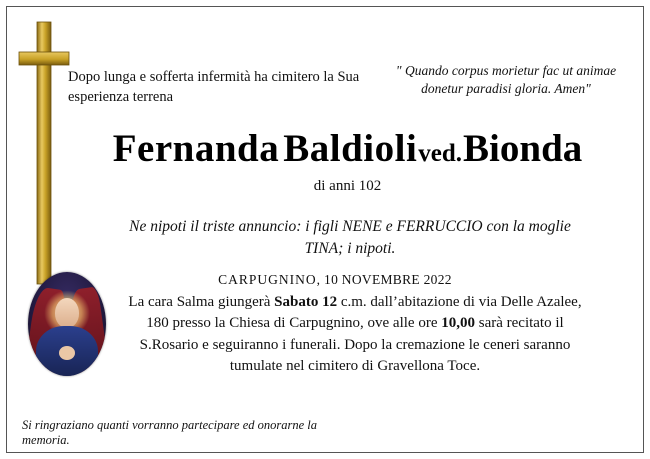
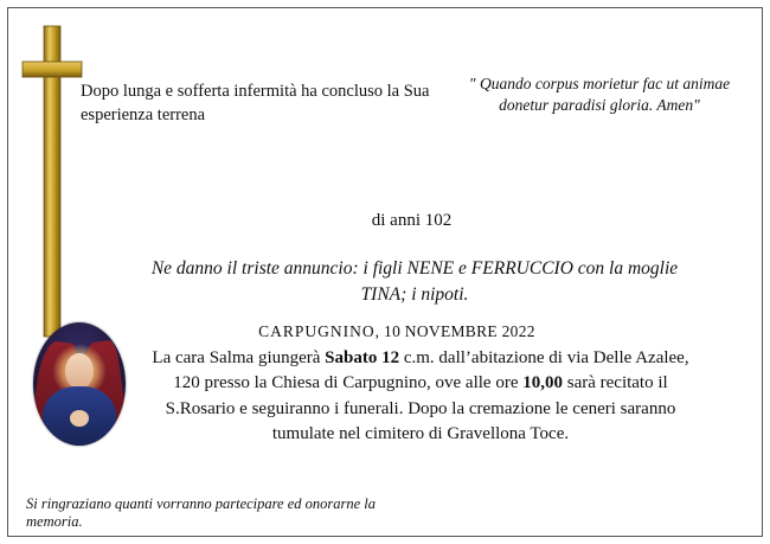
- Dopo lunga e sofferta infermità ha cimitero la Sua esperienza terrena
+ Dopo lunga e sofferta infermità ha concluso la Sua esperienza terrena
  " Quando corpus morietur fac ut animae donetur paradisi gloria. Amen"
- Fernanda Baldiolived.Bionda
  di anni 102
- Ne nipoti il triste annuncio: i figli NENE e FERRUCCIO con la moglie TINA; i nipoti.
+ Ne danno il triste annuncio: i figli NENE e FERRUCCIO con la moglie TINA; i nipoti.
  CARPUGNINO, 10 NOVEMBRE 2022
- La cara Salma giungerà Sabato 12 c.m. dall’abitazione di via Delle Azalee, 180 presso la Chiesa di Carpugnino, ove alle ore 10,00 sarà recitato il S.Rosario e seguiranno i funerali. Dopo la cremazione le ceneri saranno tumulate nel cimitero di Gravellona Toce.
+ La cara Salma giungerà Sabato 12 c.m. dall’abitazione di via Delle Azalee, 120 presso la Chiesa di Carpugnino, ove alle ore 10,00 sarà recitato il S.Rosario e seguiranno i funerali. Dopo la cremazione le ceneri saranno tumulate nel cimitero di Gravellona Toce.
  Si ringraziano quanti vorranno partecipare ed onorarne la memoria.
